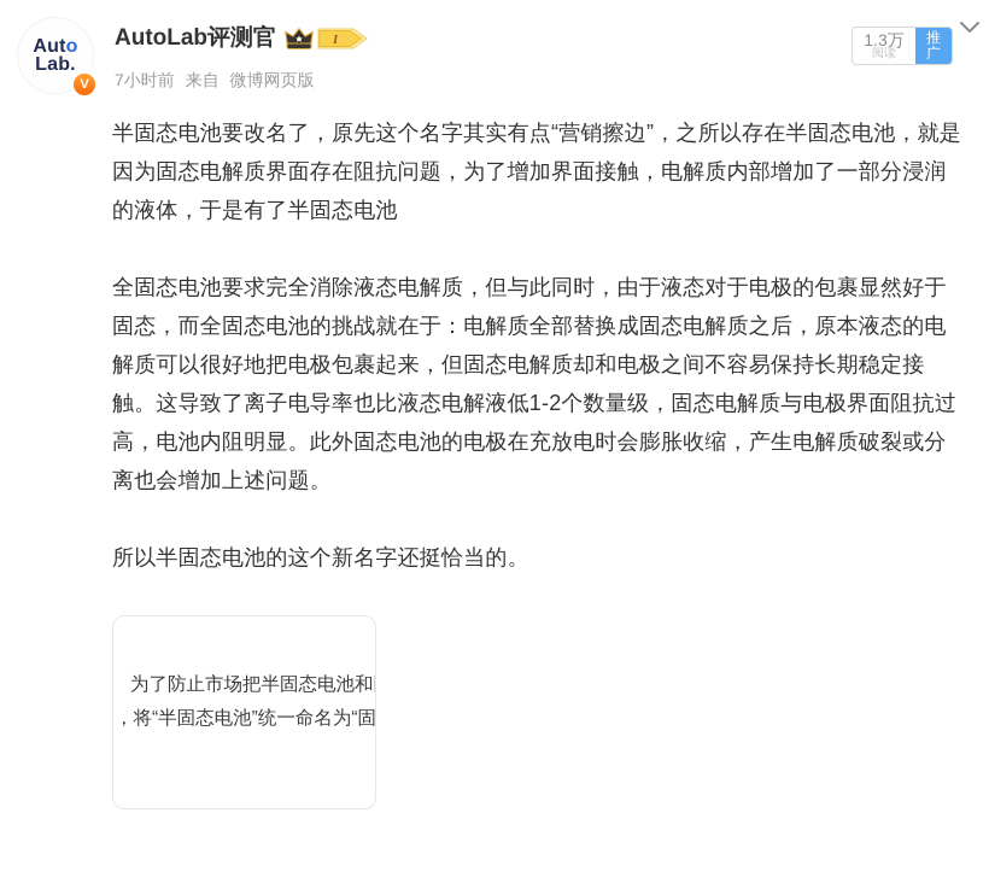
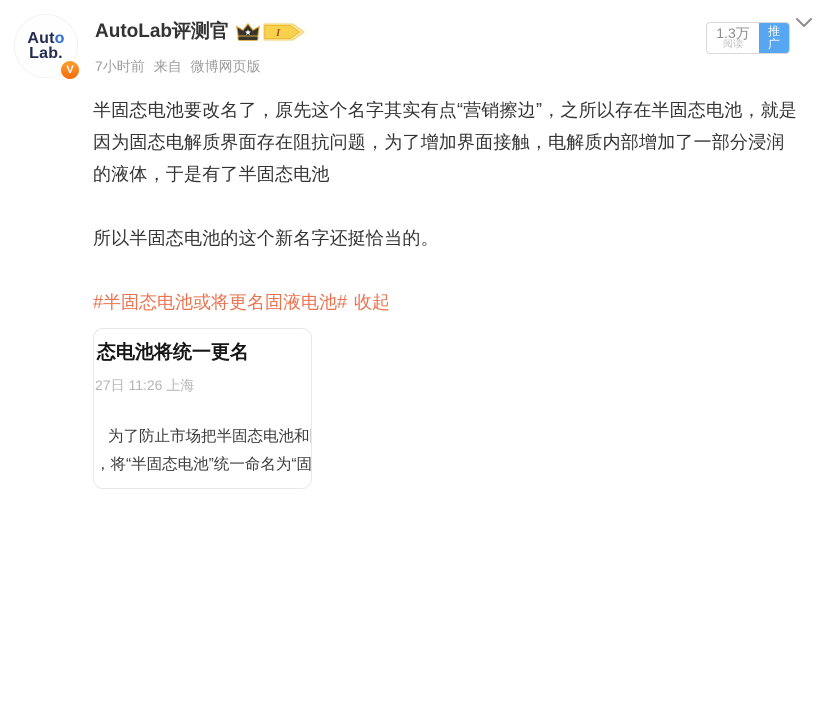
  Auto
  Lab.
  V
  AutoLab评测官
  I
  7小时前 来自 微博网页版
  1.3万
  阅读
  推广
  半固态电池要改名了，原先这个名字其实有点“营销擦边”，之所以存在半固态电池，就是因为固态电解质界面存在阻抗问题，为了增加界面接触，电解质内部增加了一部分浸润的液体，于是有了半固态电池
- 全固态电池要求完全消除液态电解质，但与此同时，由于液态对于电极的包裹显然好于固态，而全固态电池的挑战就在于：电解质全部替换成固态电解质之后，原本液态的电解质可以很好地把电极包裹起来，但固态电解质却和电极之间不容易保持长期稳定接触。这导致了离子电导率也比液态电解液低1-2个数量级，固态电解质与电极界面阻抗过高，电池内阻明显。此外固态电池的电极在充放电时会膨胀收缩，产生电解质破裂或分离也会增加上述问题。
  所以半固态电池的这个新名字还挺恰当的。
+ #半固态电池或将更名固液电池# 收起
+ 态电池将统一更名
+ 27日 11:26 上海
  为了防止市场把半固态电池和
  ，将“半固态电池”统一命名为“固
